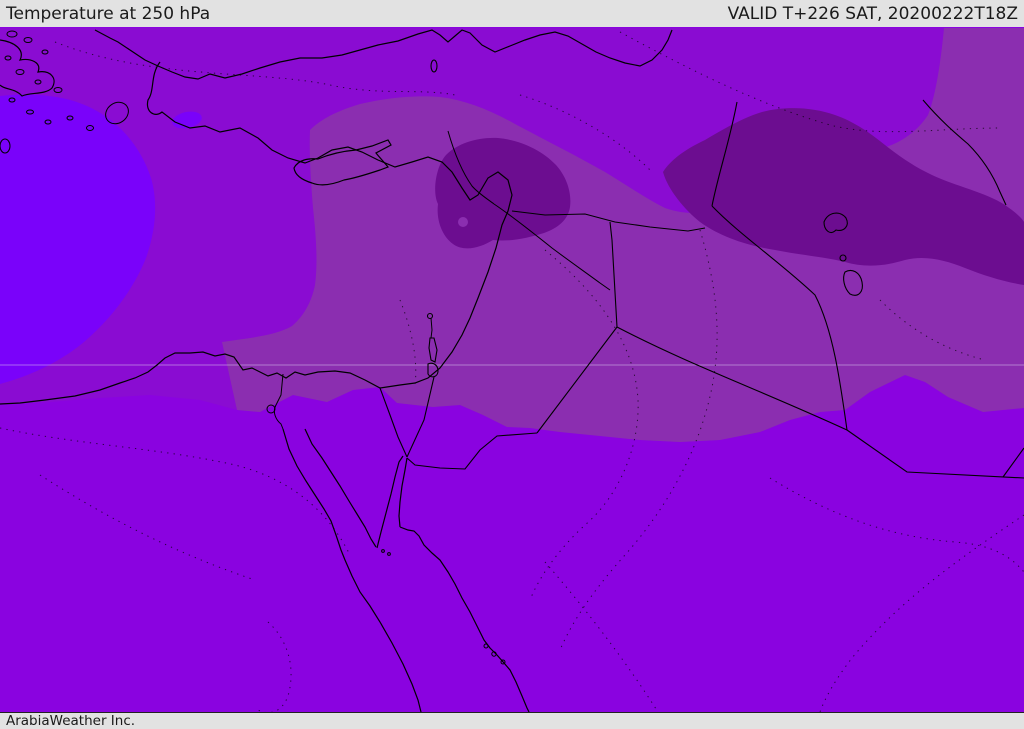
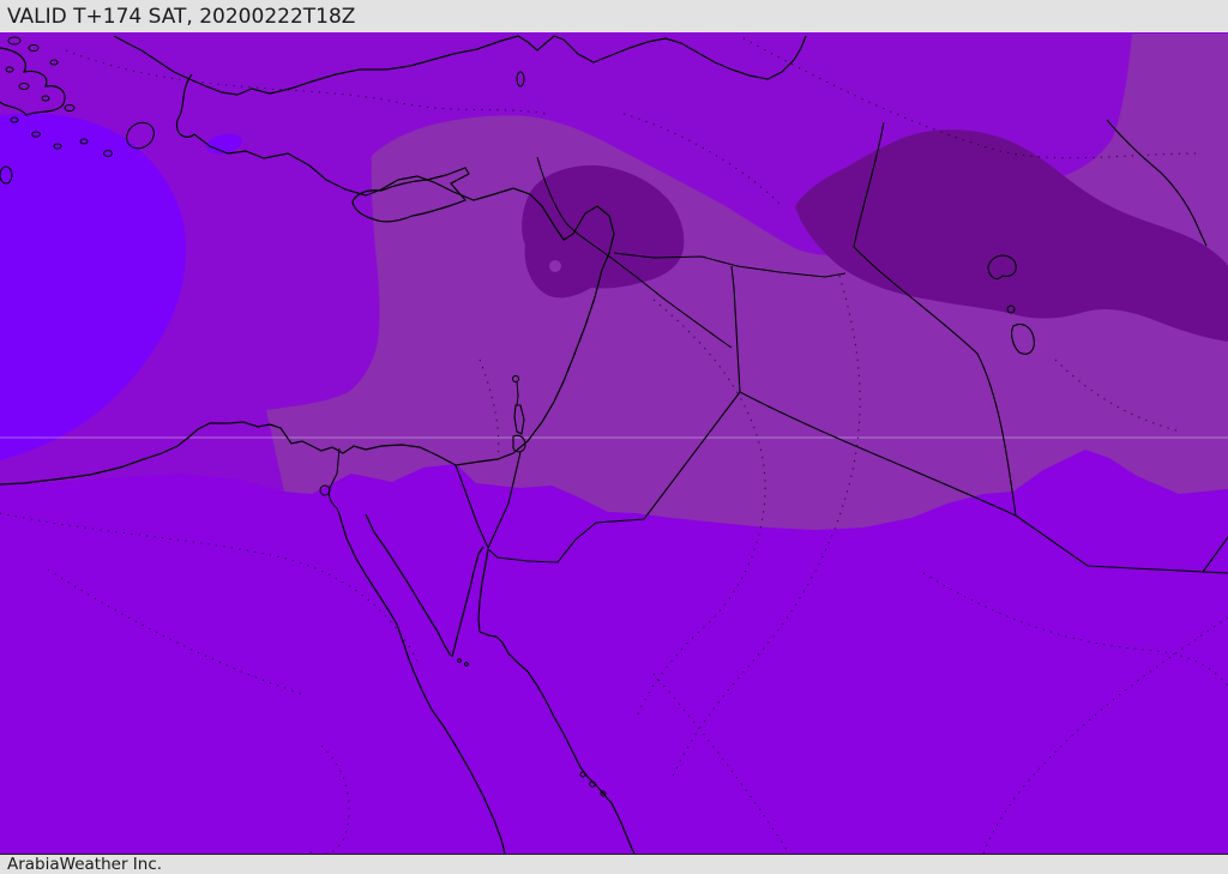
- Temperature at 250 hPa
- VALID T+226 SAT, 20200222T18Z
+ VALID T+174 SAT, 20200222T18Z
  ArabiaWeather Inc.
